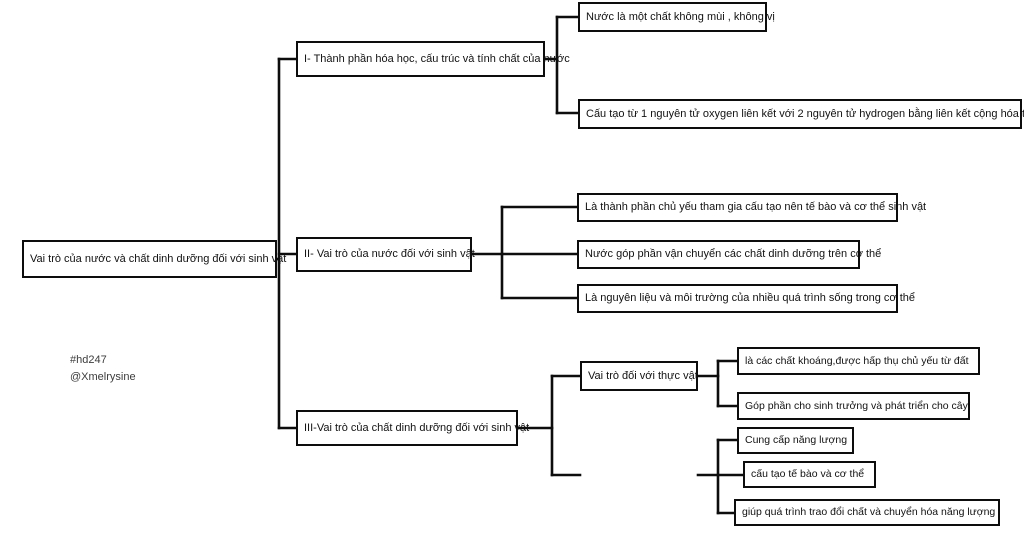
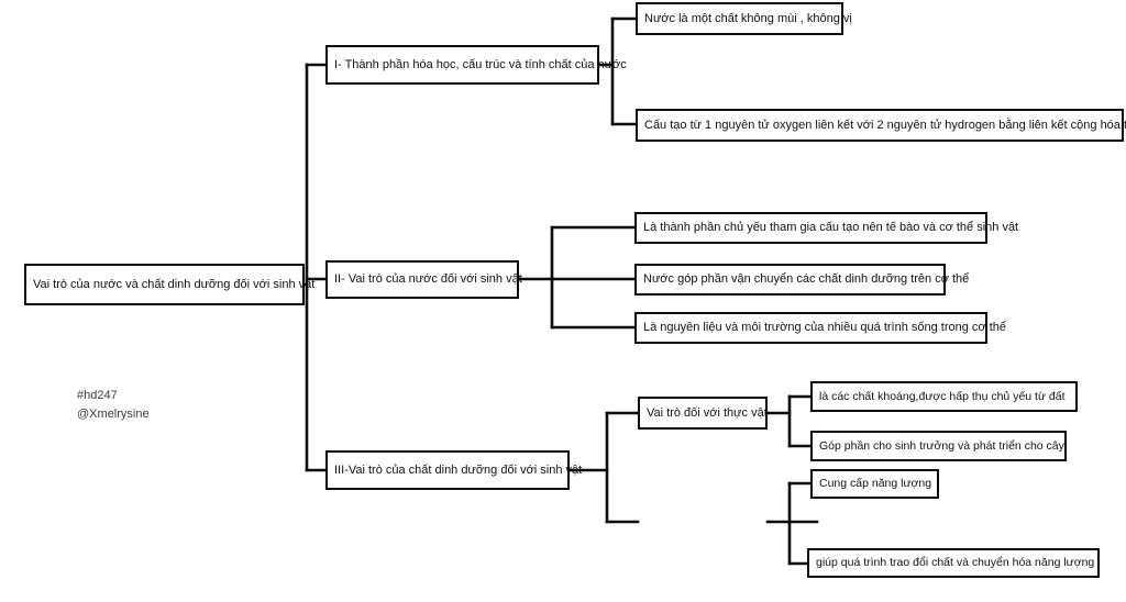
  Vai trò của nước và chất dinh dưỡng đối với sinh vật
  I- Thành phần hóa học, cấu trúc và tính chất của nước
  Nước là một chất không mùi , không vị
  Cấu tạo từ 1 nguyên tử oxygen liên kết với 2 nguyên tử hydrogen bằng liên kết cộng hóa
  II- Vai trò của nước đối với sinh vật
  Là thành phần chủ yếu tham gia cấu tạo nên tế bào và cơ thể sinh vật
  Nước góp phần vận chuyển các chất dinh dưỡng trên cơ thể
  Là nguyên liệu và môi trường của nhiều quá trình sống trong cơ thể
  III-Vai trò của chất dinh dưỡng đối với sinh vật
  Vai trò đối với thực vật
  là các chất khoáng,được hấp thụ chủ yếu từ đất
  Góp phần cho sinh trưởng và phát triển cho cây
  Cung cấp năng lượng
- cấu tạo tế bào và cơ thể
  giúp quá trình trao đổi chất và chuyển hóa năng lượng
  #hd247
  @Xmelrysine
